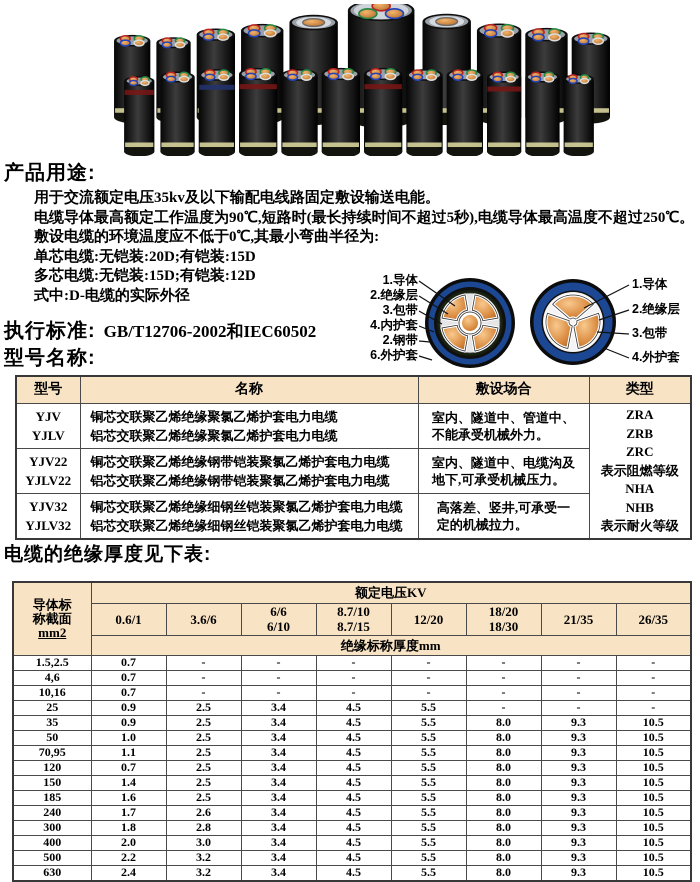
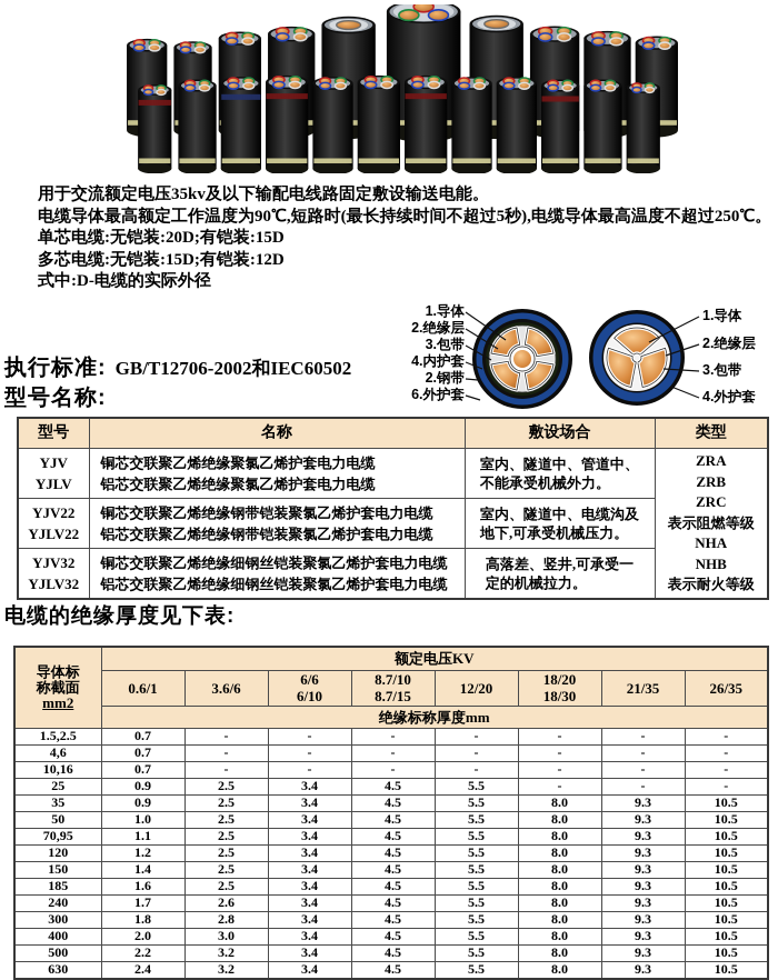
- 产品用途:
  用于交流额定电压35kv及以下输配电线路固定敷设输送电能。
  电缆导体最高额定工作温度为90℃,短路时(最长持续时间不超过5秒),电缆导体最高温度不超过250℃。
- 敷设电缆的环境温度应不低于0℃,其最小弯曲半径为:
  单芯电缆:无铠装:20D;有铠装:15D
  多芯电缆:无铠装:15D;有铠装:12D
  式中:D-电缆的实际外径
  1.导体
  2.绝缘层
  3.包带
  4.内护套
  2.钢带
  6.外护套
  1.导体
  2.绝缘层
  3.包带
  4.外护套
  执行标准: GB/T12706-2002和IEC60502
  型号名称:
  型号	名称	敷设场合	类型
  YJVYJLV	铜芯交联聚乙烯绝缘聚氯乙烯护套电力电缆铝芯交联聚乙烯绝缘聚氯乙烯护套电力电缆	室内、隧道中、管道中、不能承受机械外力。	ZRAZRBZRC表示阻燃等级NHANHB表示耐火等级
  YJV22YJLV22	铜芯交联聚乙烯绝缘钢带铠装聚氯乙烯护套电力电缆铝芯交联聚乙烯绝缘钢带铠装聚氯乙烯护套电力电缆	室内、隧道中、电缆沟及地下,可承受机械压力。
  YJV32YJLV32	铜芯交联聚乙烯绝缘细钢丝铠装聚氯乙烯护套电力电缆铝芯交联聚乙烯绝缘细钢丝铠装聚氯乙烯护套电力电缆	高落差、竖井,可承受一定的机械拉力。
  电缆的绝缘厚度见下表:
  导体标称截面mm2	额定电压KV
  0.6/1	3.6/6	6/66/10	8.7/108.7/15	12/20	18/2018/30	21/35	26/35
  绝缘标称厚度mm
  1.5,2.5	0.7	-	-	-	-	-	-	-
  4,6	0.7	-	-	-	-	-	-	-
  10,16	0.7	-	-	-	-	-	-	-
  25	0.9	2.5	3.4	4.5	5.5	-	-	-
  35	0.9	2.5	3.4	4.5	5.5	8.0	9.3	10.5
  50	1.0	2.5	3.4	4.5	5.5	8.0	9.3	10.5
  70,95	1.1	2.5	3.4	4.5	5.5	8.0	9.3	10.5
- 120	0.7	2.5	3.4	4.5	5.5	8.0	9.3	10.5
+ 120	1.2	2.5	3.4	4.5	5.5	8.0	9.3	10.5
  150	1.4	2.5	3.4	4.5	5.5	8.0	9.3	10.5
  185	1.6	2.5	3.4	4.5	5.5	8.0	9.3	10.5
  240	1.7	2.6	3.4	4.5	5.5	8.0	9.3	10.5
  300	1.8	2.8	3.4	4.5	5.5	8.0	9.3	10.5
  400	2.0	3.0	3.4	4.5	5.5	8.0	9.3	10.5
  500	2.2	3.2	3.4	4.5	5.5	8.0	9.3	10.5
  630	2.4	3.2	3.4	4.5	5.5	8.0	9.3	10.5
